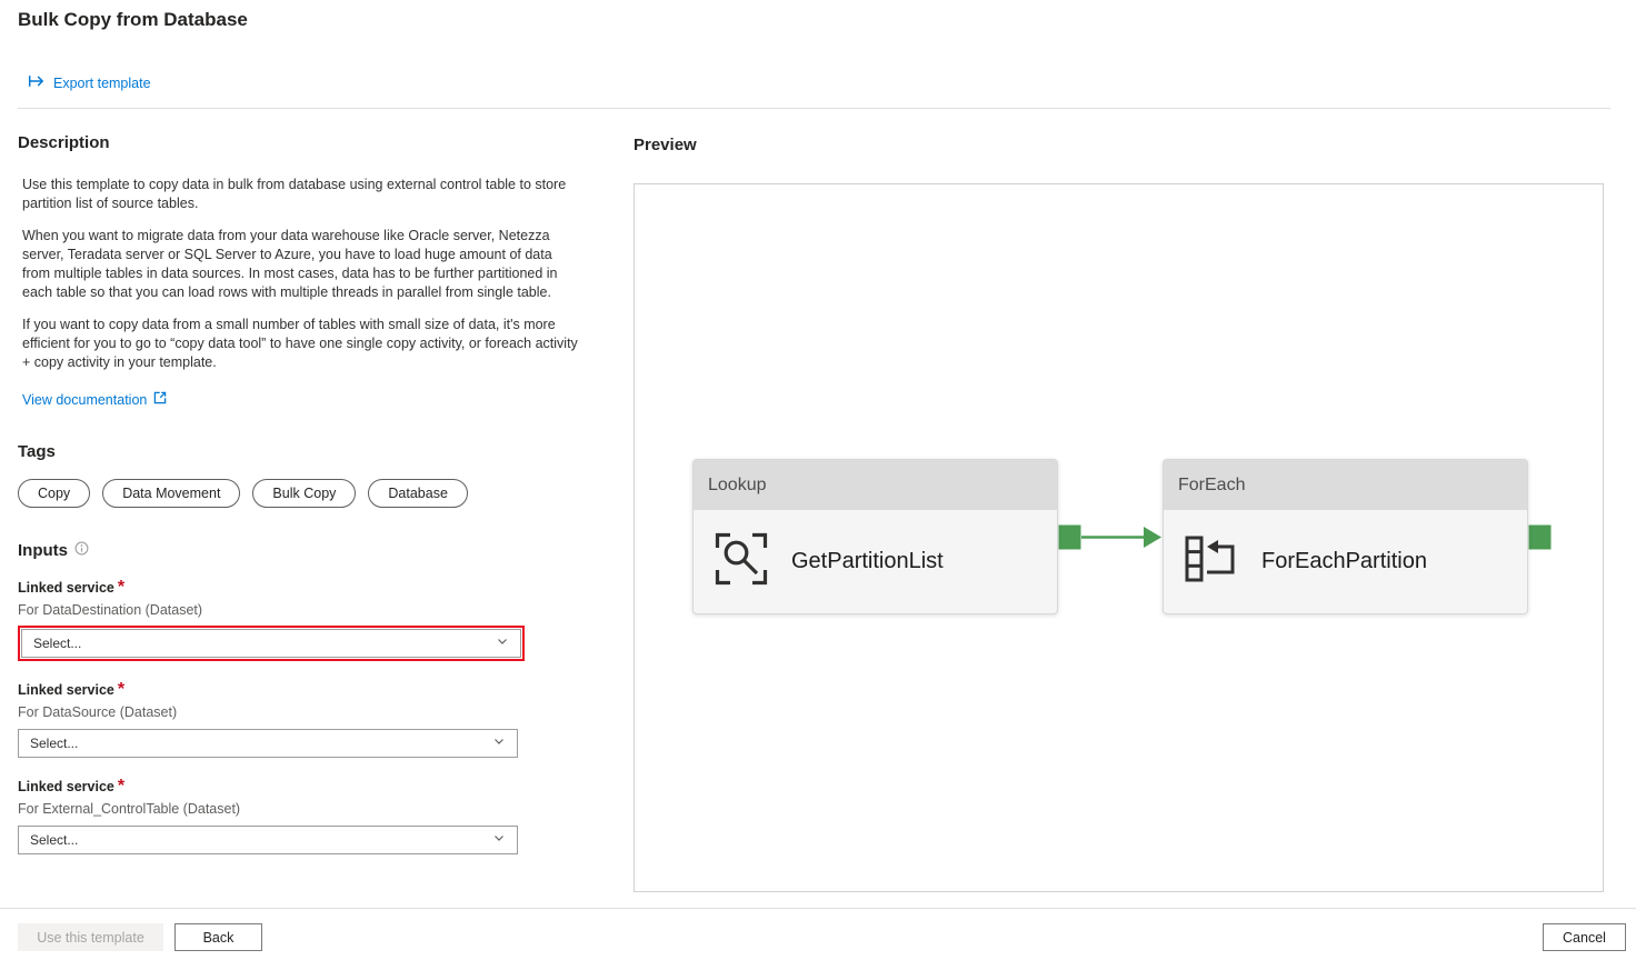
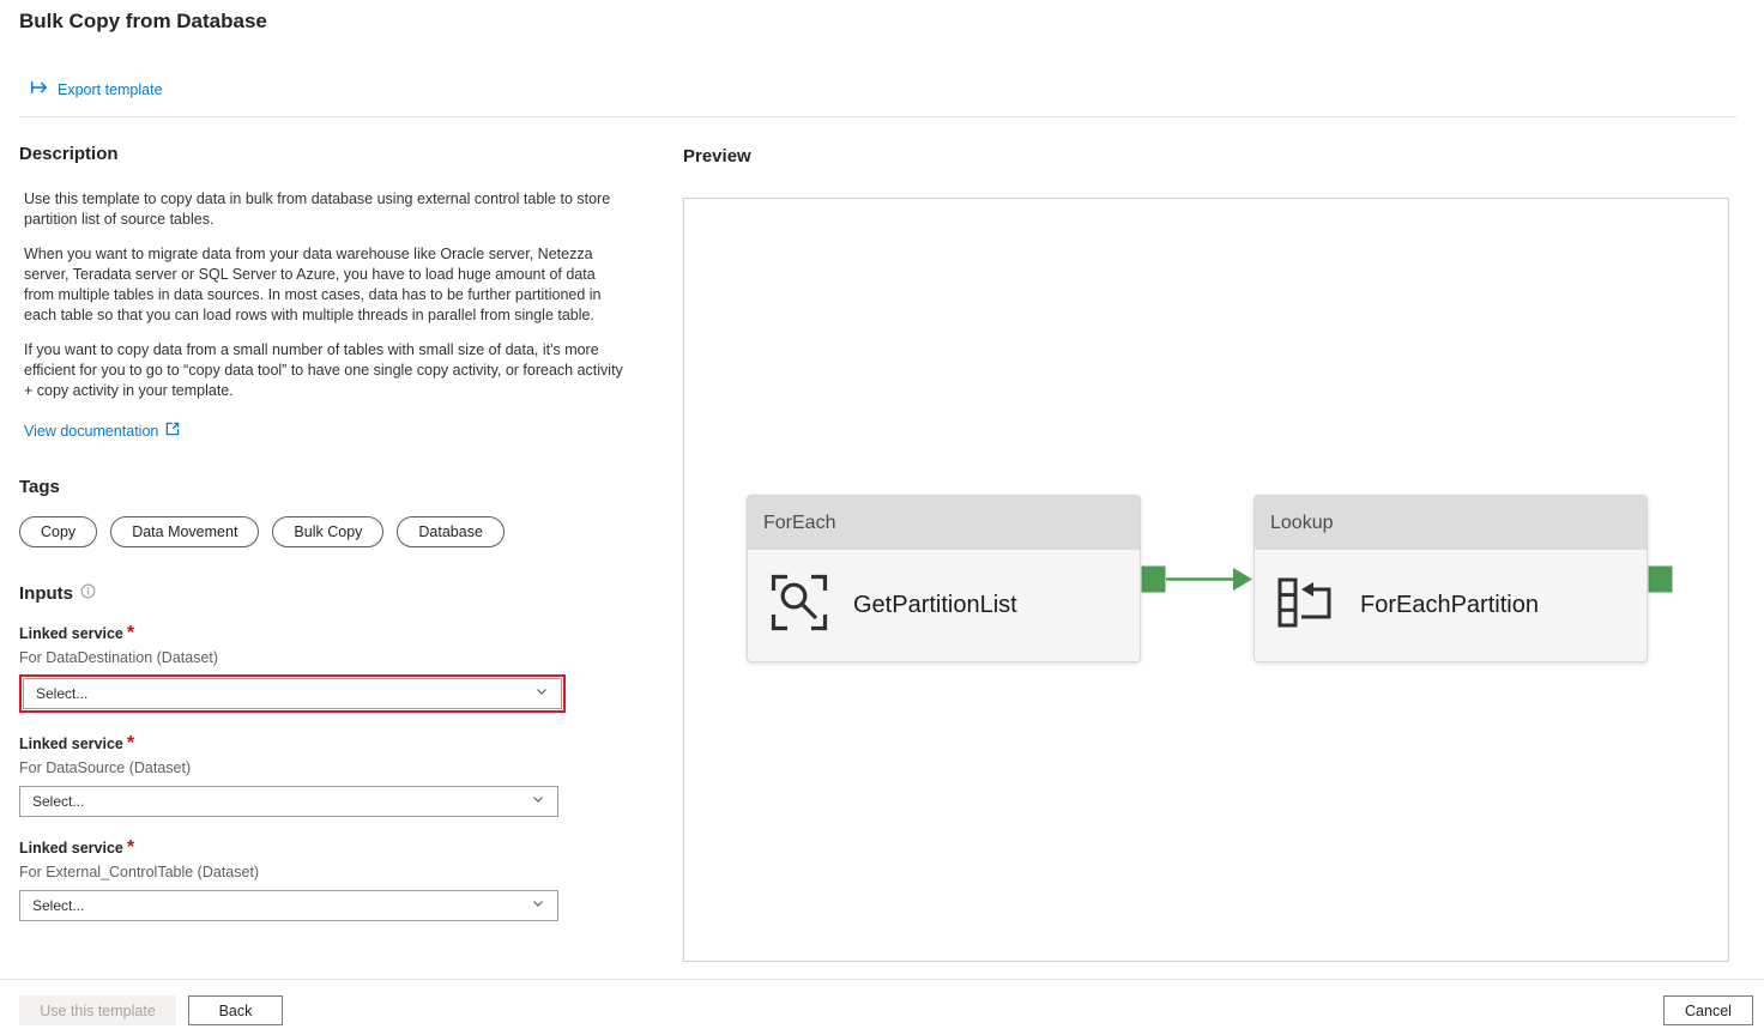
  Bulk Copy from Database
  Export template
  Description
  Use this template to copy data in bulk from database using external control table to store partition list of source tables.
  When you want to migrate data from your data warehouse like Oracle server, Netezza server, Teradata server or SQL Server to Azure, you have to load huge amount of data from multiple tables in data sources. In most cases, data has to be further partitioned in each table so that you can load rows with multiple threads in parallel from single table.
  If you want to copy data from a small number of tables with small size of data, it's more efficient for you to go to “copy data tool” to have one single copy activity, or foreach activity + copy activity in your template.
  View documentation
  Tags
  Copy
  Data Movement
  Bulk Copy
  Database
  Inputs
  Linked service *
  For DataDestination (Dataset)
  Select...
  Linked service *
  For DataSource (Dataset)
  Select...
  Linked service *
  For External_ControlTable (Dataset)
  Select...
  Preview
- Lookup
+ ForEach
  GetPartitionList
- ForEach
+ Lookup
  ForEachPartition
  Use this template
  Back
  Cancel
